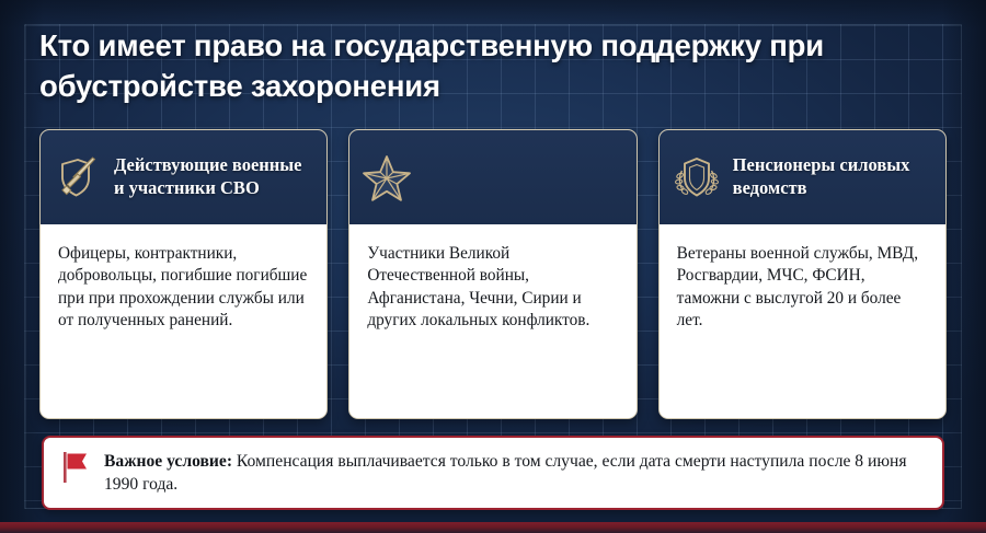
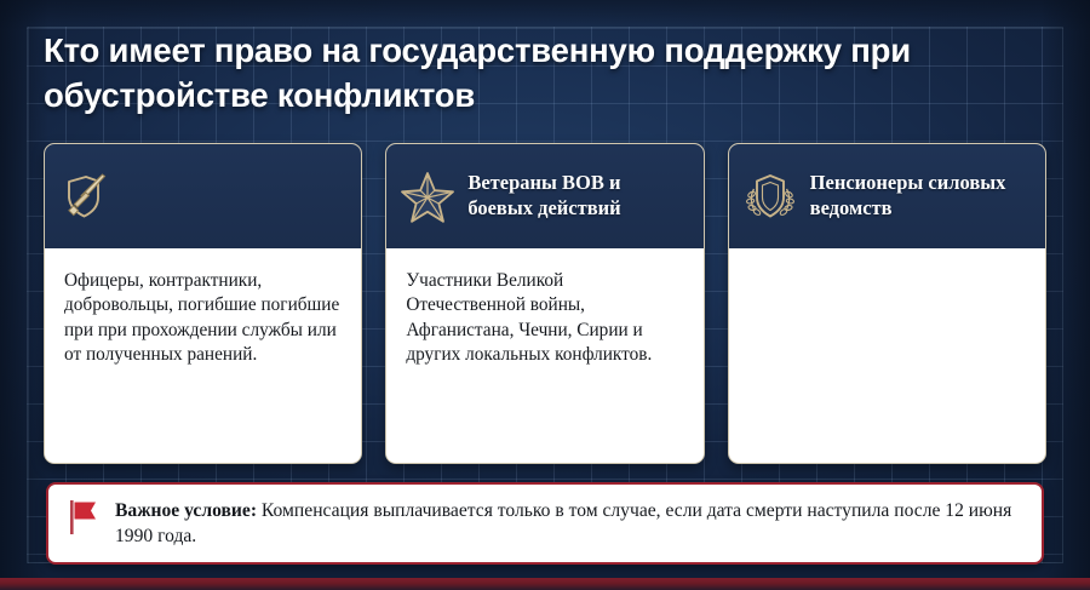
- Кто имеет право на государственную поддержку при обустройстве захоронения
+ Кто имеет право на государственную поддержку при обустройстве конфликтов
- Действующие военные и участники СВО
  Офицеры, контрактники, добровольцы, погибшие погибшие при при прохождении службы или от полученных ранений.
+ Ветераны ВОВ и боевых действий
  Участники Великой Отечественной войны, Афганистана, Чечни, Сирии и других локальных конфликтов.
  Пенсионеры силовых ведомств
- Ветераны военной службы, МВД, Росгвардии, МЧС, ФСИН, таможни с выслугой 20 и более лет.
- Важное условие: Компенсация выплачивается только в том случае, если дата смерти наступила после 8 июня 1990 года.
+ Важное условие: Компенсация выплачивается только в том случае, если дата смерти наступила после 12 июня 1990 года.
